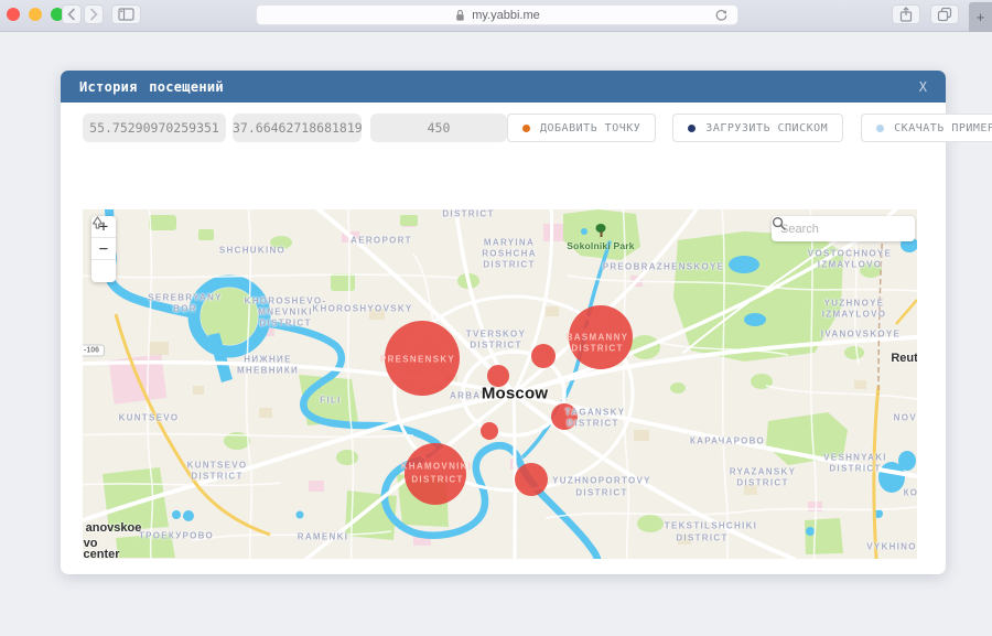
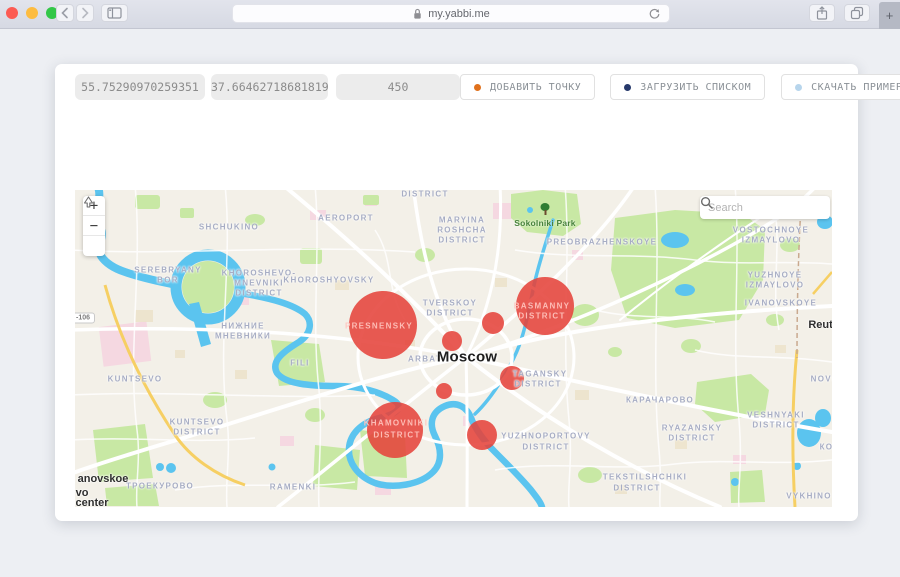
  my.yabbi.me
  +
- История посещений
- X
  55.75290970259351
  37.66462718681819
  450
  ДОБАВИТЬ ТОЧКУ
  ЗАГРУЗИТЬ СПИСКОМ
  СКАЧАТЬ ПРИМЕР
  DISTRICT
  SHCHUKINO
  AEROPORT
  MARYINA
  ROSHCHA
  DISTRICT
  Sokolniki Park
  PREOBRAZHENSKOYE
  VOSTOCHNOYE
  IZMAYLOVO
  YUZHNOYE
  IZMAYLOVO
  IVANOVSKOYE
  SEREBRYANY
  BOR
  KHOROSHEVO-
  MNEVNIKI
  DISTRICT
  KHOROSHYOVSKY
  НИЖНИЕ
  МНЕВНИКИ
  TVERSKOY
  DISTRICT
  PRESNENSKY
  BASMANNY
  DISTRICT
  ARBAT
  Moscow
  FILI
  KUNTSEVO
  TAGANSKY
  DISTRICT
  KHAMOVNIKI
  DISTRICT
  YUZHNOPORTOVY
  DISTRICT
  КАРАЧАРОВО
  RYAZANSKY
  DISTRICT
  VESHNYAKI
  DISTRICT
  NOV
  TEKSTILSHCHIKI
  DISTRICT
  VYKHINO
  KUNTSEVO
  DISTRICT
  ТРОЕКУРОВО
  RAMENKI
  anovskoe
  vo
  center
  +
  −
  earch
